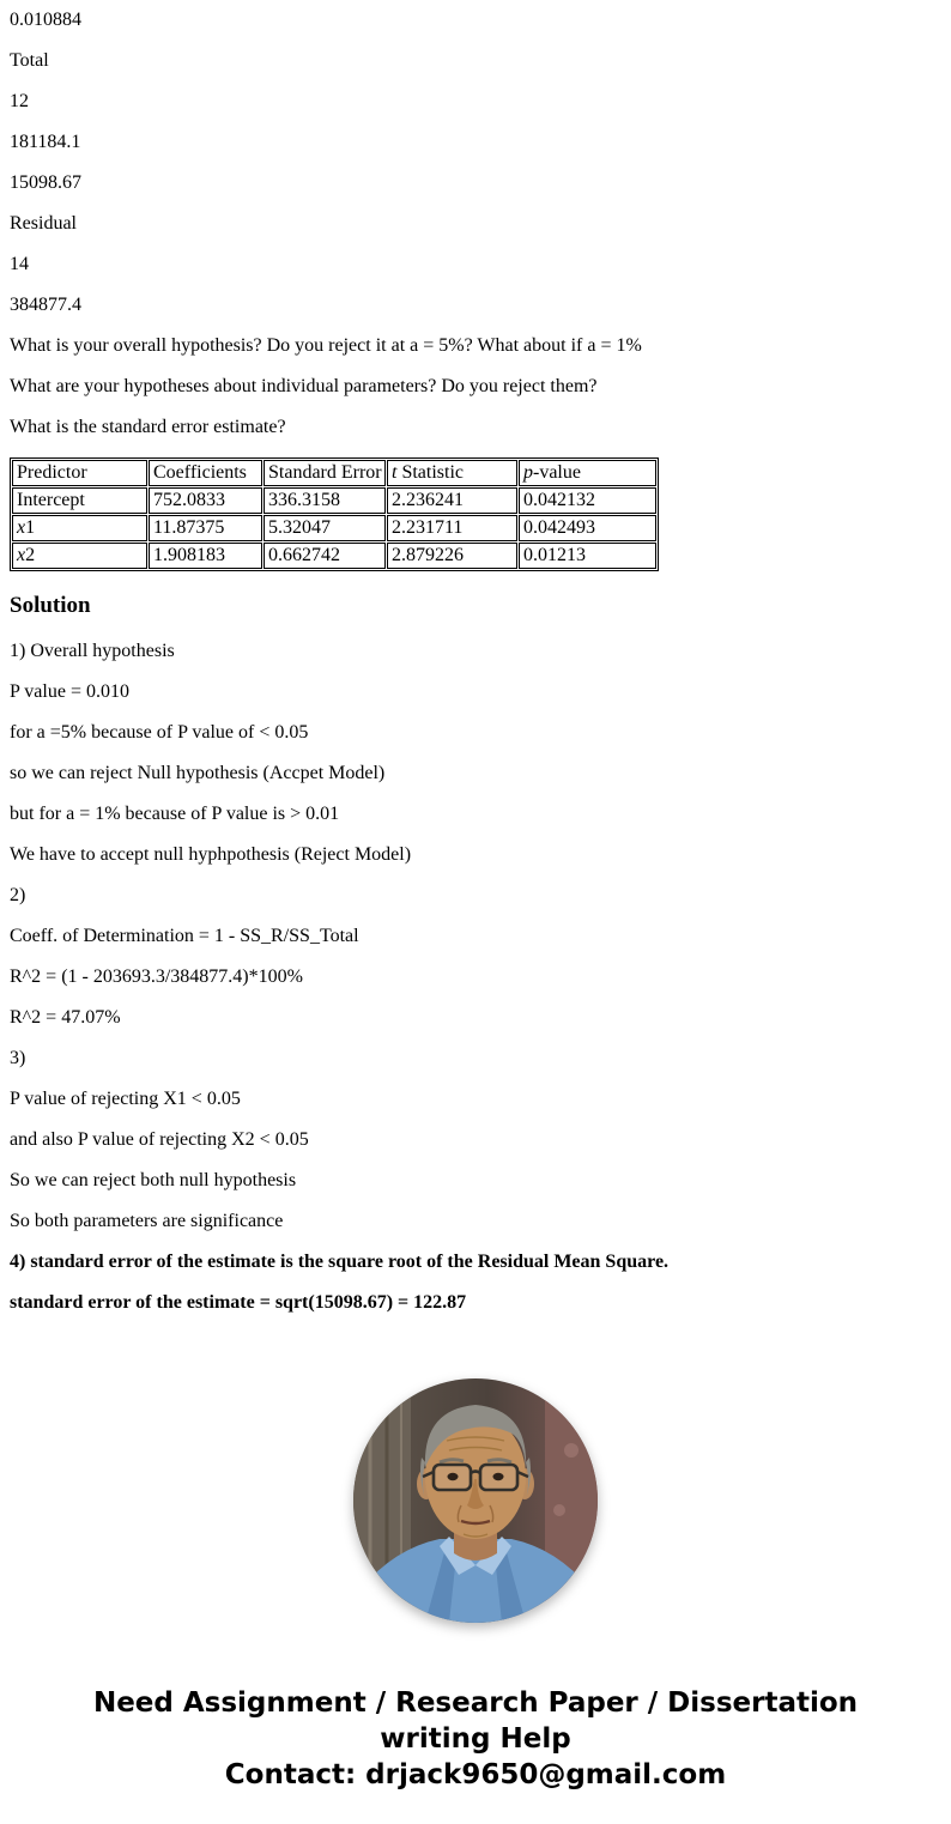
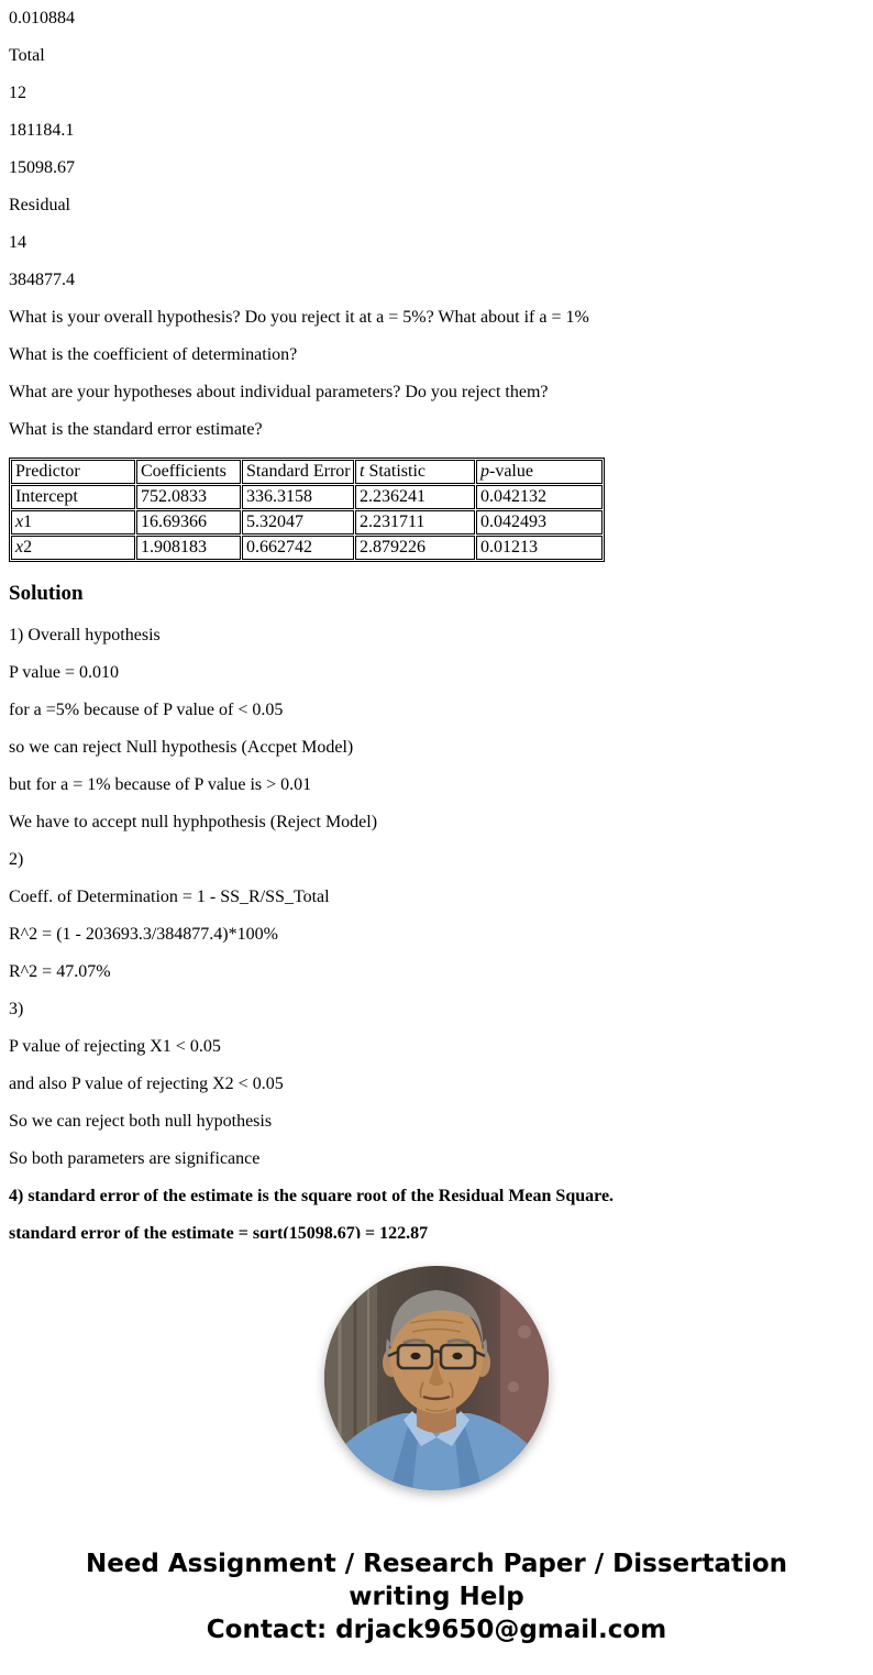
  0.010884
  Total
  12
  181184.1
  15098.67
  Residual
  14
  384877.4
  What is your overall hypothesis? Do you reject it at a = 5%? What about if a = 1%
+ What is the coefficient of determination?
  What are your hypotheses about individual parameters? Do you reject them?
  What is the standard error estimate?
  Predictor	Coefficients	Standard Error	t Statistic	p-value
  Intercept	752.0833	336.3158	2.236241	0.042132
- x1	11.87375	5.32047	2.231711	0.042493
+ x1	16.69366	5.32047	2.231711	0.042493
  x2	1.908183	0.662742	2.879226	0.01213
  Solution
  1) Overall hypothesis
  P value = 0.010
  for a =5% because of P value of < 0.05
  so we can reject Null hypothesis (Accpet Model)
  but for a = 1% because of P value is > 0.01
  We have to accept null hyphpothesis (Reject Model)
  2)
  Coeff. of Determination = 1 - SS_R/SS_Total
  R^2 = (1 - 203693.3/384877.4)*100%
  R^2 = 47.07%
  3)
  P value of rejecting X1 < 0.05
  and also P value of rejecting X2 < 0.05
  So we can reject both null hypothesis
  So both parameters are significance
  4) standard error of the estimate is the square root of the Residual Mean Square.
  standard error of the estimate = sqrt(15098.67) = 122.87
  Need Assignment / Research Paper / Dissertation
  writing Help
  Contact: drjack9650@gmail.com
